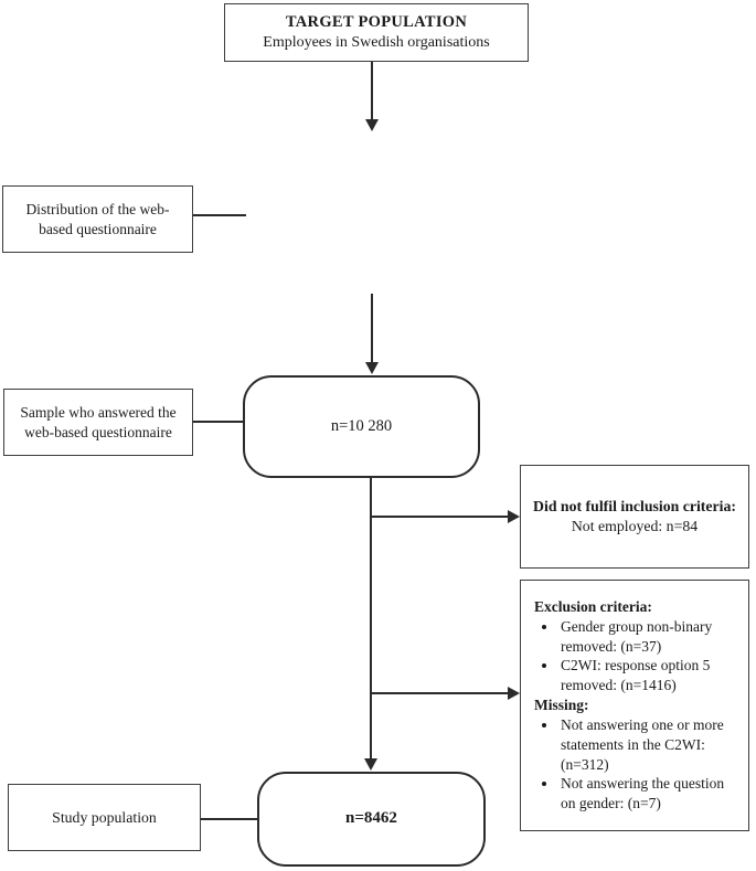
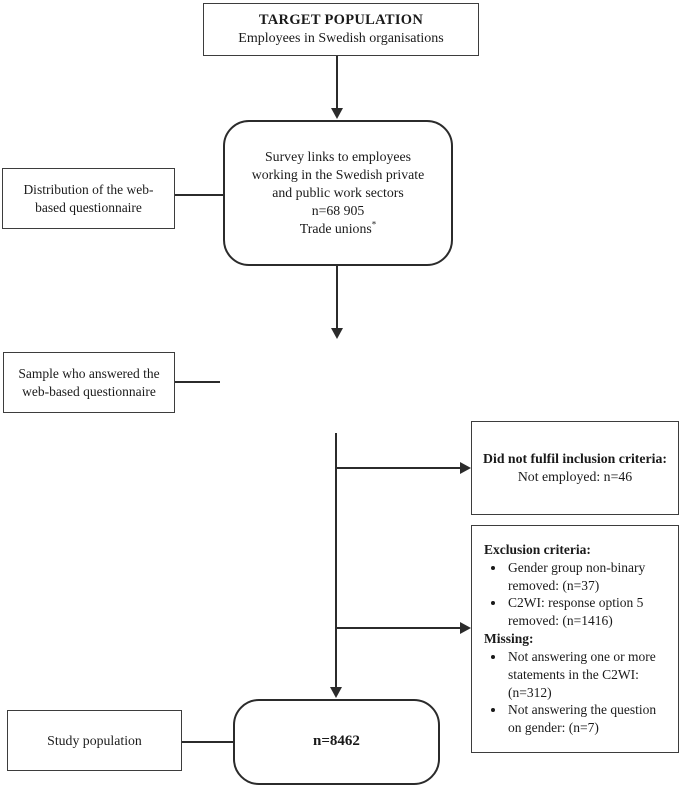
  TARGET POPULATION
  Employees in Swedish organisations
+ Survey links to employees
+ working in the Swedish private
+ and public work sectors
+ n=68 905
+ Trade unions*
  Distribution of the web-
  based questionnaire
  Sample who answered the
  web-based questionnaire
- n=10 280
  Did not fulfil inclusion criteria:
- Not employed: n=84
+ Not employed: n=46
  Exclusion criteria:
  Gender group non-binary removed: (n=37)
  C2WI: response option 5 removed: (n=1416)
  Missing:
  Not answering one or more statements in the C2WI: (n=312)
  Not answering the question on gender: (n=7)
  Study population
  n=8462
